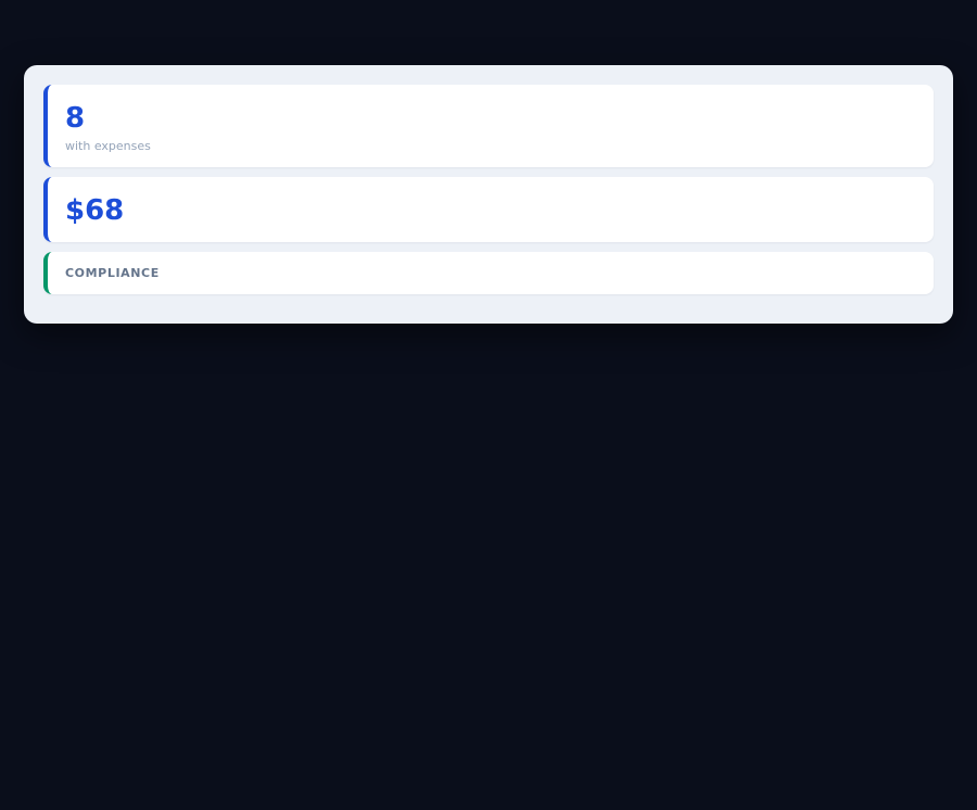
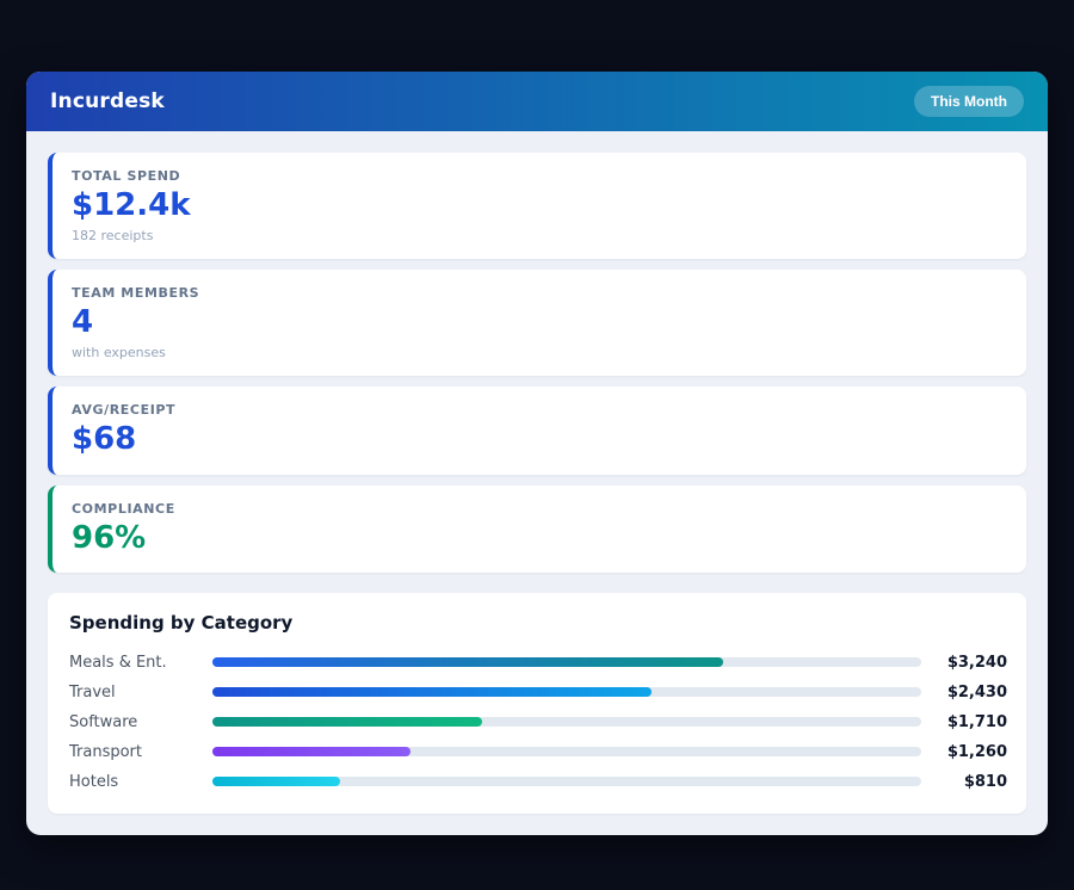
+ Incurdesk
+ This Month
+ TOTAL SPEND
+ $12.4k
+ 182 receipts
+ TEAM MEMBERS
- 8
+ 4
  with expenses
+ AVG/RECEIPT
  $68
  COMPLIANCE
+ 96%
+ Spending by Category
+ Meals & Ent.
+ $3,240
+ Travel
+ $2,430
+ Software
+ $1,710
+ Transport
+ $1,260
+ Hotels
+ $810
